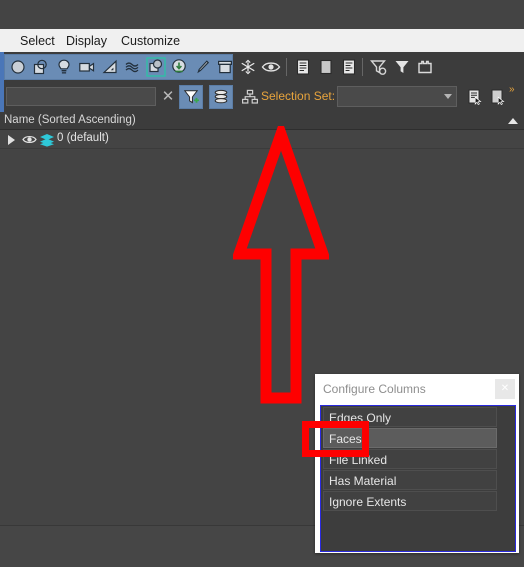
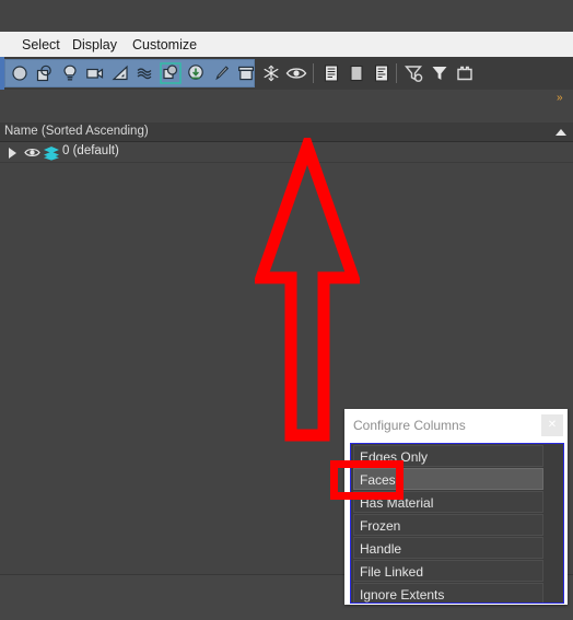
  Select
  Display
  Customize
- ✕
- Selection Set:
  »
  Name (Sorted Ascending)
  0 (default)
  Configure Columns
  Edges Only
  Faces
- File Linked
+ Has Material
+ Frozen
+ Handle
- Has Material
+ File Linked
  Ignore Extents
